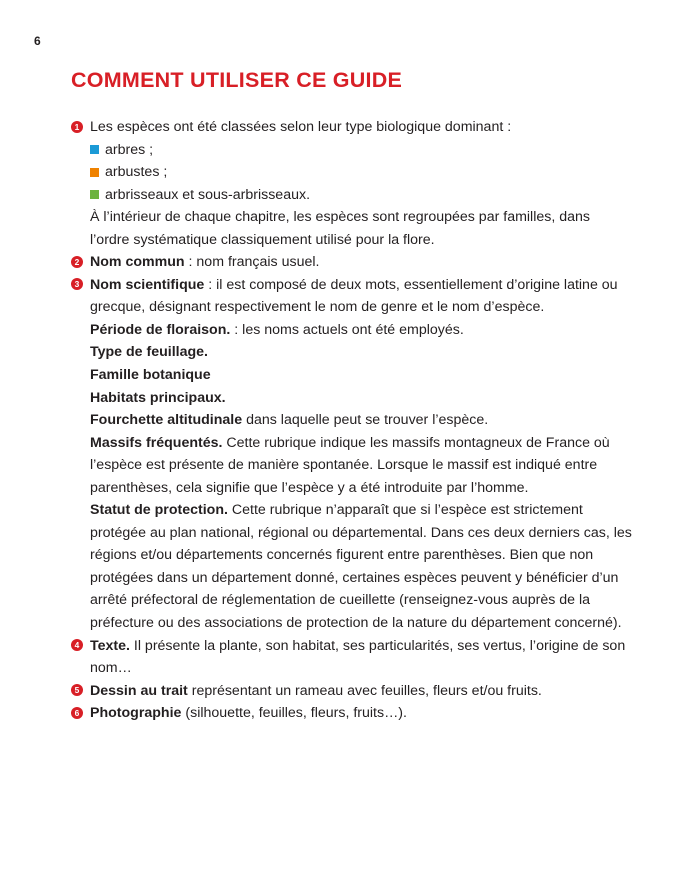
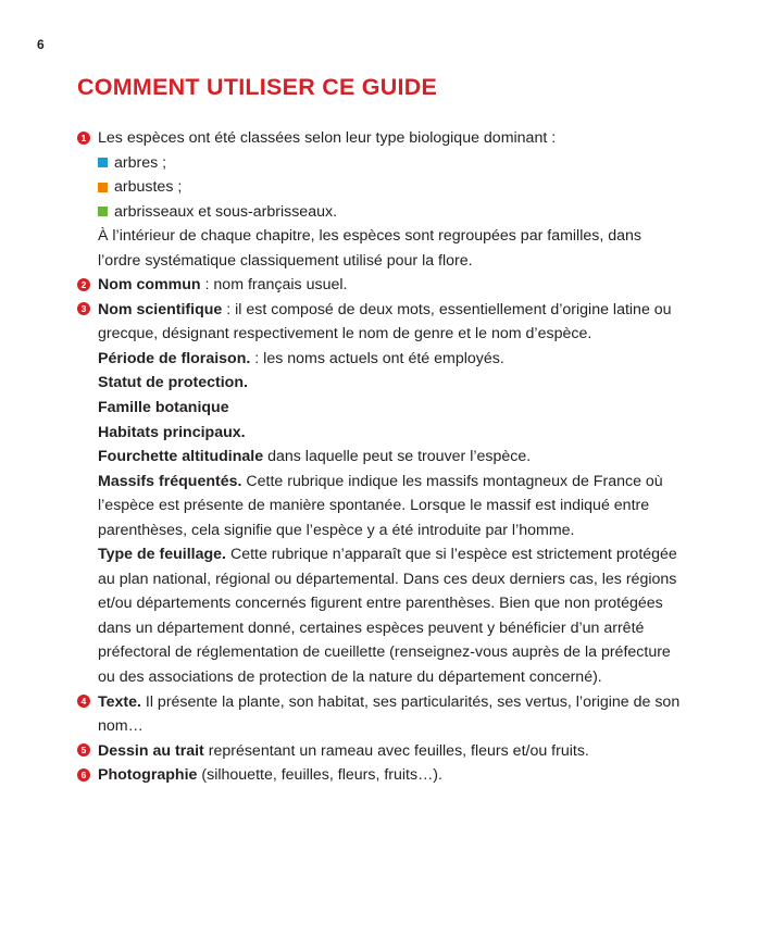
  6
  COMMENT UTILISER CE GUIDE
  1
  Les espèces ont été classées selon leur type biologique dominant :
  arbres ;
  arbustes ;
  arbrisseaux et sous-arbrisseaux.
  À l’intérieur de chaque chapitre, les espèces sont regroupées par familles, dans l’ordre systématique classiquement utilisé pour la flore.
  2
  Nom commun : nom français usuel.
  3
  Nom scientifique : il est composé de deux mots, essentiellement d’origine latine ou grecque, désignant respectivement le nom de genre et le nom d’espèce.
  Période de floraison. : les noms actuels ont été employés.
- Type de feuillage.
+ Statut de protection.
  Famille botanique
  Habitats principaux.
  Fourchette altitudinale dans laquelle peut se trouver l’espèce.
  Massifs fréquentés. Cette rubrique indique les massifs montagneux de France où l’espèce est présente de manière spontanée. Lorsque le massif est indiqué entre parenthèses, cela signifie que l’espèce y a été introduite par l’homme.
- Statut de protection. Cette rubrique n’apparaît que si l’espèce est strictement protégée au plan national, régional ou départemental. Dans ces deux derniers cas, les régions et/ou départements concernés figurent entre parenthèses. Bien que non protégées dans un département donné, certaines espèces peuvent y bénéficier d’un arrêté préfectoral de réglementation de cueillette (renseignez-vous auprès de la préfecture ou des associations de protection de la nature du département concerné).
+ Type de feuillage. Cette rubrique n’apparaît que si l’espèce est strictement protégée au plan national, régional ou départemental. Dans ces deux derniers cas, les régions et/ou départements concernés figurent entre parenthèses. Bien que non protégées dans un département donné, certaines espèces peuvent y bénéficier d’un arrêté préfectoral de réglementation de cueillette (renseignez-vous auprès de la préfecture ou des associations de protection de la nature du département concerné).
  4
  Texte. Il présente la plante, son habitat, ses particularités, ses vertus, l’origine de son nom…
  5
  Dessin au trait représentant un rameau avec feuilles, fleurs et/ou fruits.
  6
  Photographie (silhouette, feuilles, fleurs, fruits…).
